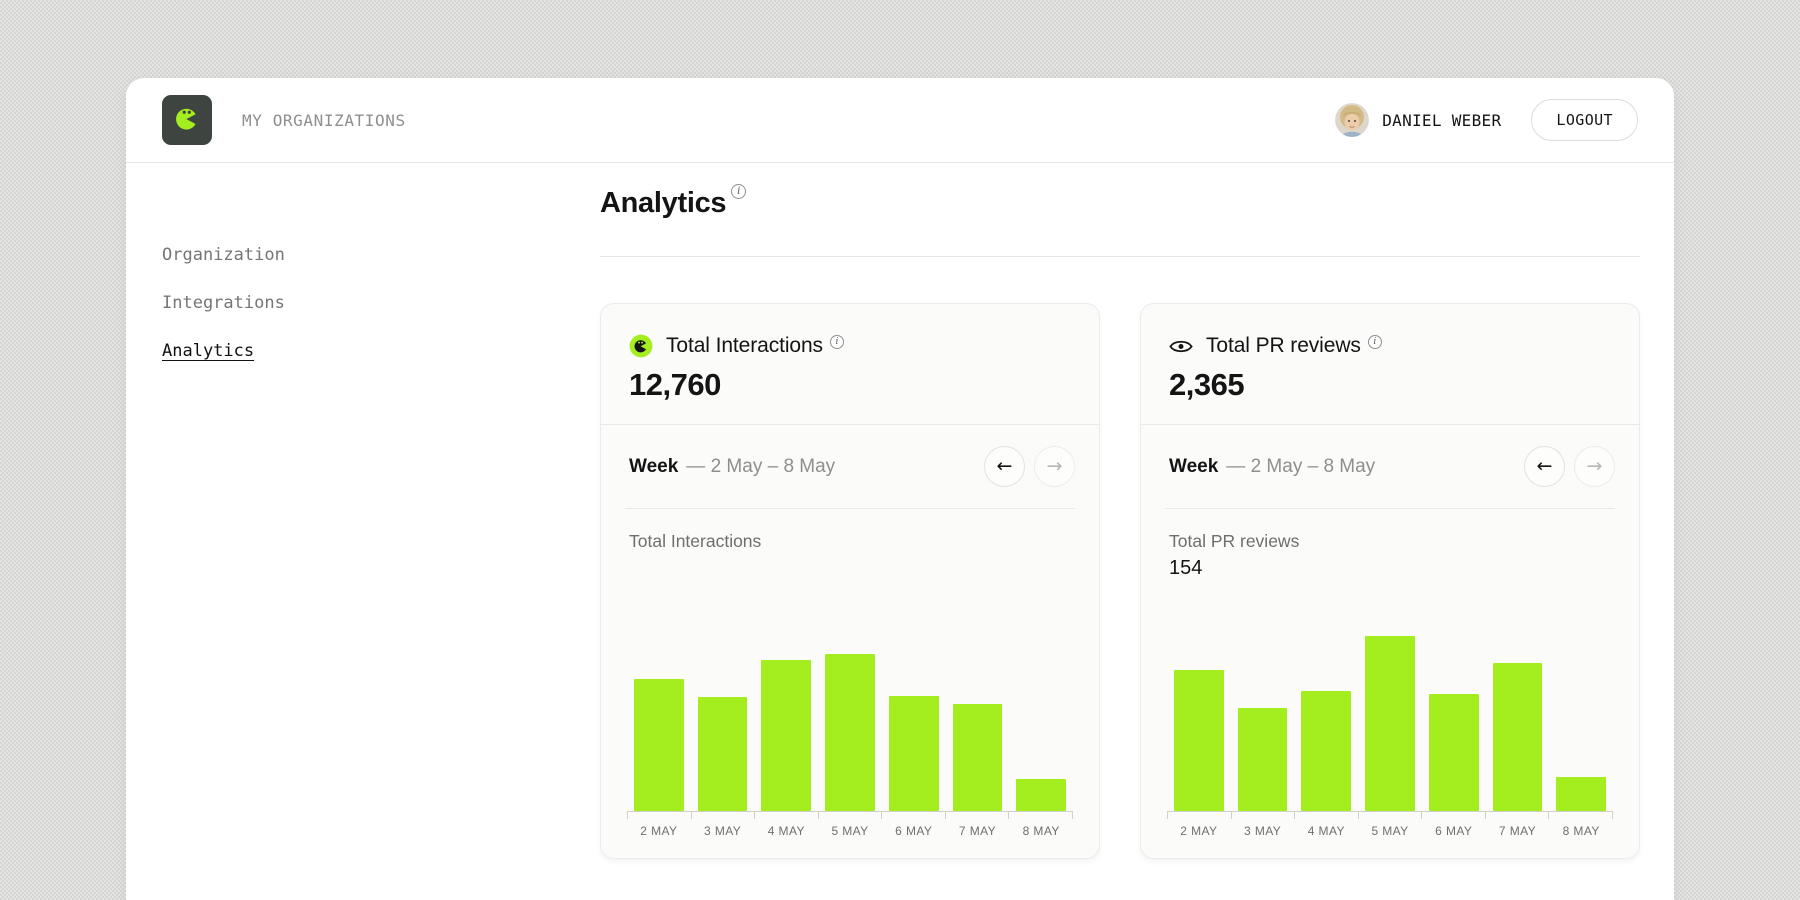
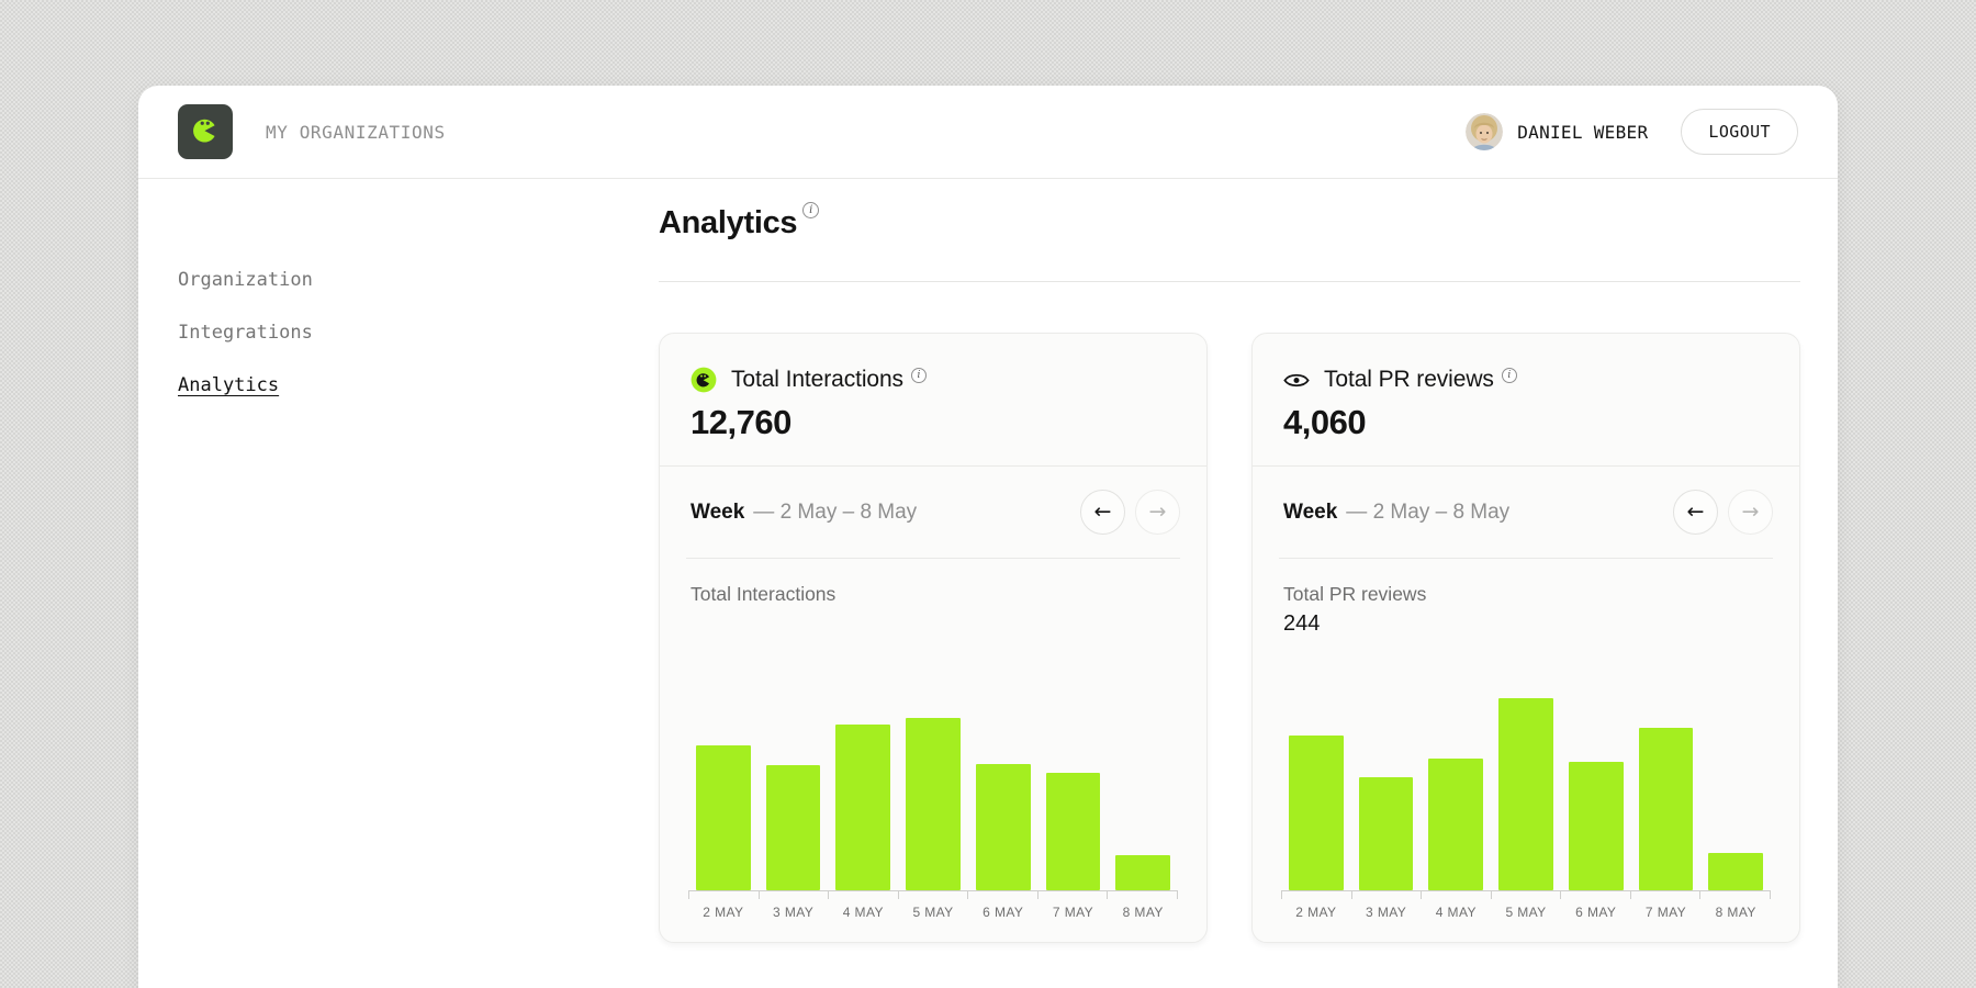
  MY ORGANIZATIONS
  DANIEL WEBER
  LOGOUT
  Organization
  Integrations
  Analytics
  Analytics
  i
  Total Interactions
  i
  12,760
  Week — 2 May – 8 May
  ←
  →
  Total Interactions
  2 MAY
  3 MAY
  4 MAY
  5 MAY
  6 MAY
  7 MAY
  8 MAY
  Total PR reviews
  i
- 2,365
+ 4,060
  Week — 2 May – 8 May
  ←
  →
  Total PR reviews
- 154
+ 244
  2 MAY
  3 MAY
  4 MAY
  5 MAY
  6 MAY
  7 MAY
  8 MAY
